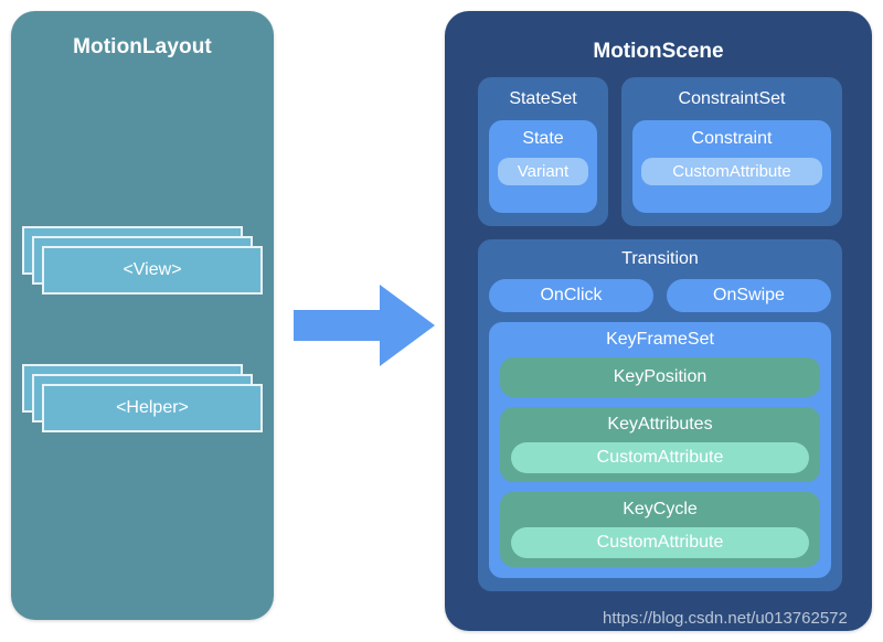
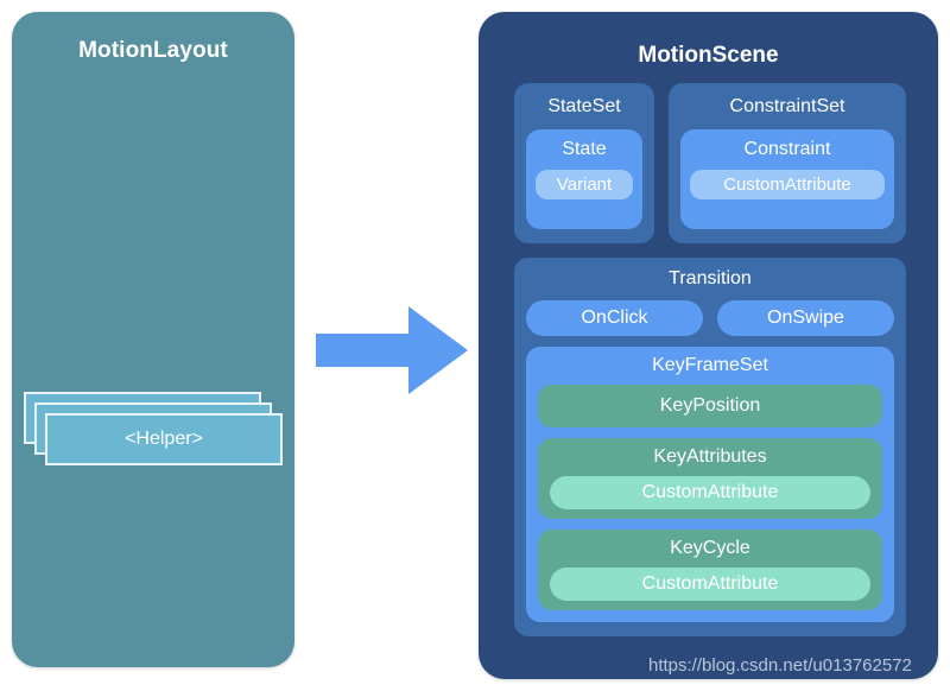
  MotionLayout
- <View>
  <Helper>
  MotionScene
  StateSet
  State
  Variant
  ConstraintSet
  Constraint
  CustomAttribute
  Transition
  OnClick
  OnSwipe
  KeyFrameSet
  KeyPosition
  KeyAttributes
  CustomAttribute
  KeyCycle
  CustomAttribute
  https://blog.csdn.net/u013762572
